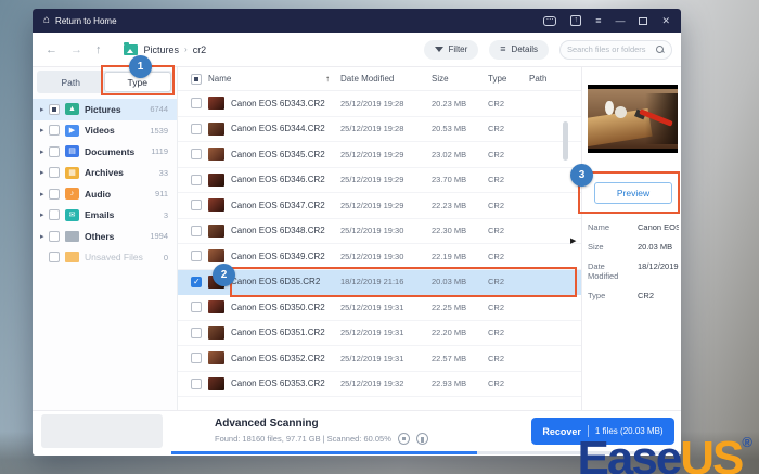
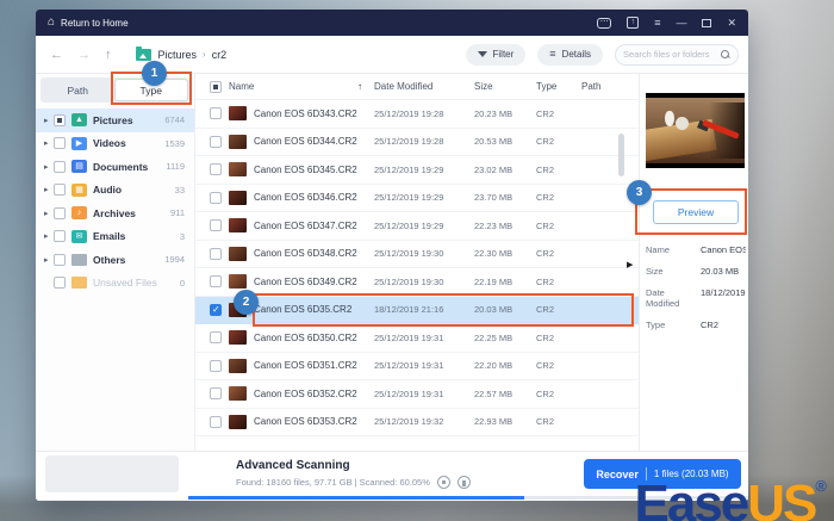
  ⌂
  Return to Home
  ≡
  —
  ✕
  ←
  →
  ↑
  Pictures
  ›
  cr2
  Filter
  ≡
  Details
  Search files or folders
  Path
  Type
  Pictures
  6744
  Videos
  1539
  Documents
  1119
- Archives
+ Audio
  33
- Audio
+ Archives
  911
  Emails
  3
  Others
  1994
  Unsaved Files
  0
  Name
  ↑
  Date Modified
  Size
  Type
  Path
  Canon EOS 6D343.CR2
  25/12/2019 19:28
  20.23 MB
  CR2
  Canon EOS 6D344.CR2
  25/12/2019 19:28
  20.53 MB
  CR2
  Canon EOS 6D345.CR2
  25/12/2019 19:29
  23.02 MB
  CR2
  Canon EOS 6D346.CR2
  25/12/2019 19:29
  23.70 MB
  CR2
  Canon EOS 6D347.CR2
  25/12/2019 19:29
  22.23 MB
  CR2
  Canon EOS 6D348.CR2
  25/12/2019 19:30
  22.30 MB
  CR2
  Canon EOS 6D349.CR2
  25/12/2019 19:30
  22.19 MB
  CR2
  Canon EOS 6D35.CR2
  18/12/2019 21:16
  20.03 MB
  CR2
  Canon EOS 6D350.CR2
  25/12/2019 19:31
  22.25 MB
  CR2
  Canon EOS 6D351.CR2
  25/12/2019 19:31
  22.20 MB
  CR2
  Canon EOS 6D352.CR2
  25/12/2019 19:31
  22.57 MB
  CR2
  Canon EOS 6D353.CR2
  25/12/2019 19:32
  22.93 MB
  CR2
  Preview
  Name
  Size
  20.03 MB
  Date Modified
  Type
  CR2
  Advanced Scanning
  Found: 18160 files, 97.71 GB | Scanned: 60.05%
  Recover
  1 files (20.03 MB)
  1
  2
  3
  EaseUS®
